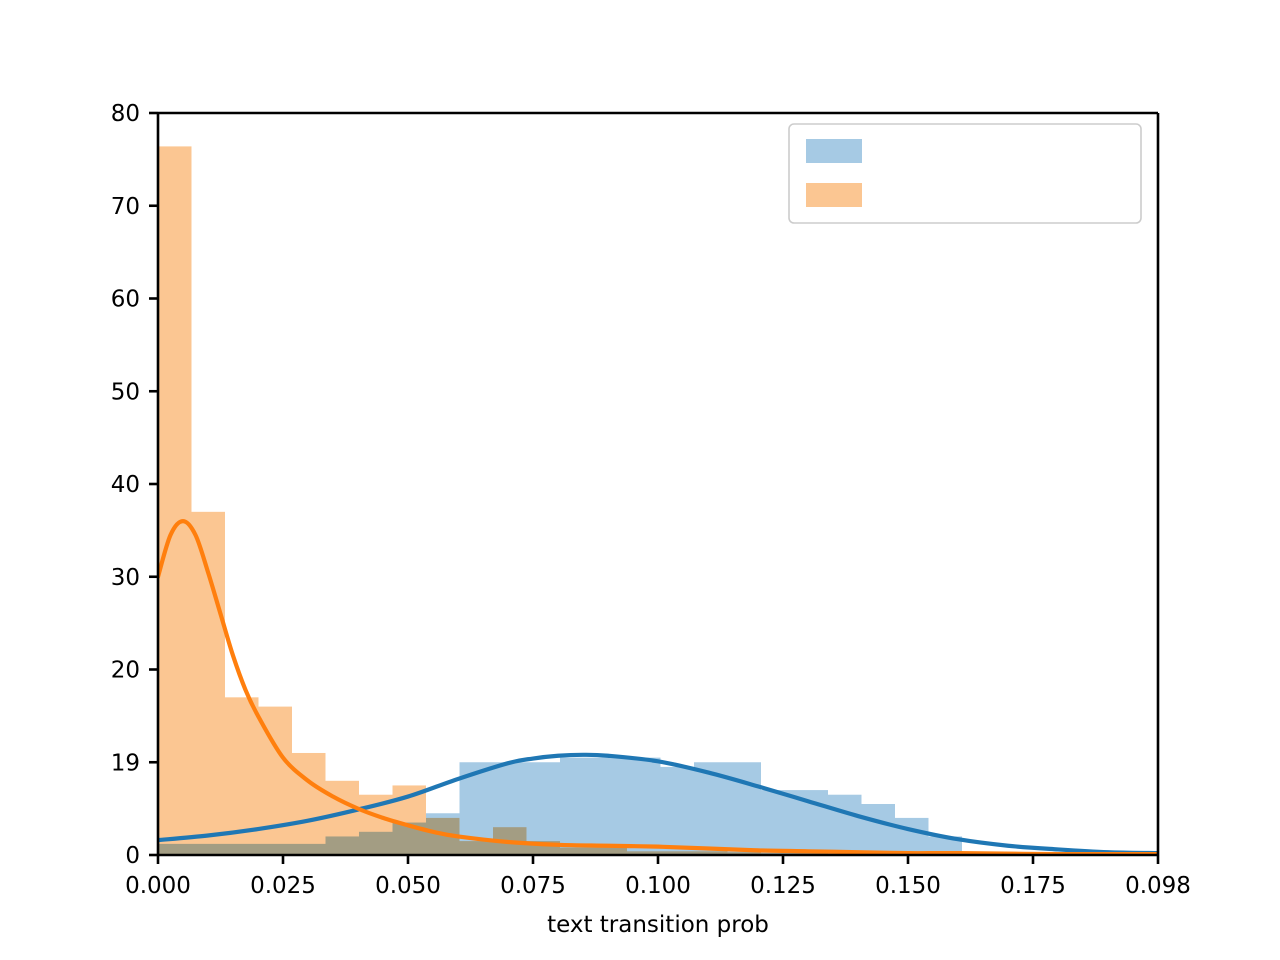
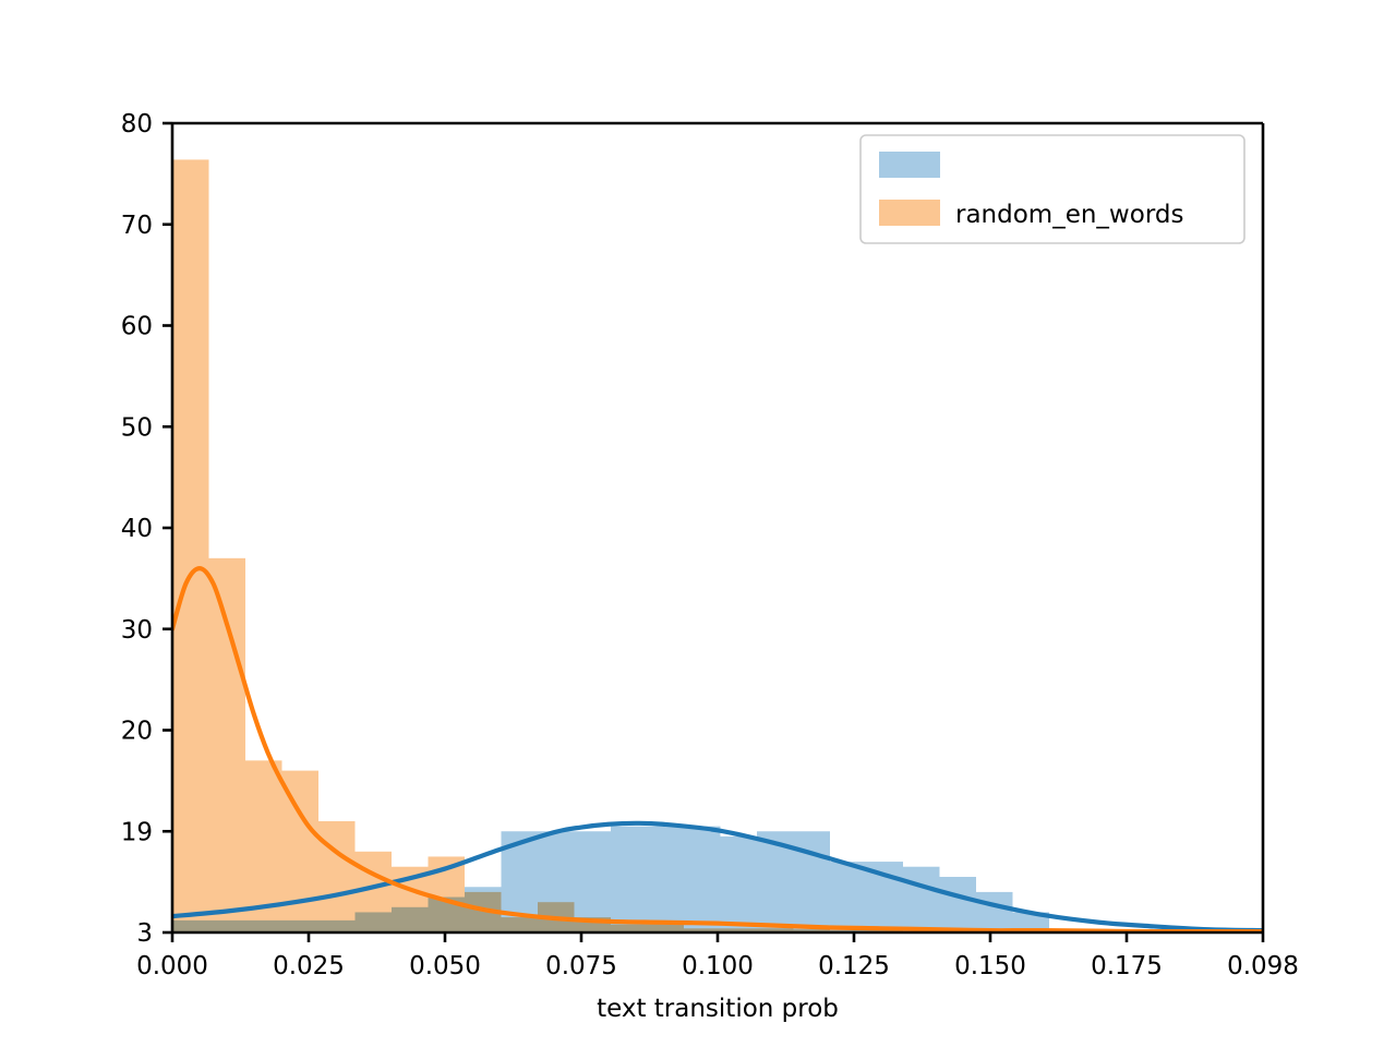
  0.000
  0.025
  0.050
  0.075
  0.100
  0.125
  0.150
  0.175
  0.098
- 0
+ 3
  19
  20
  30
  40
  50
  60
  70
  80
  text transition prob
+ random_en_words
